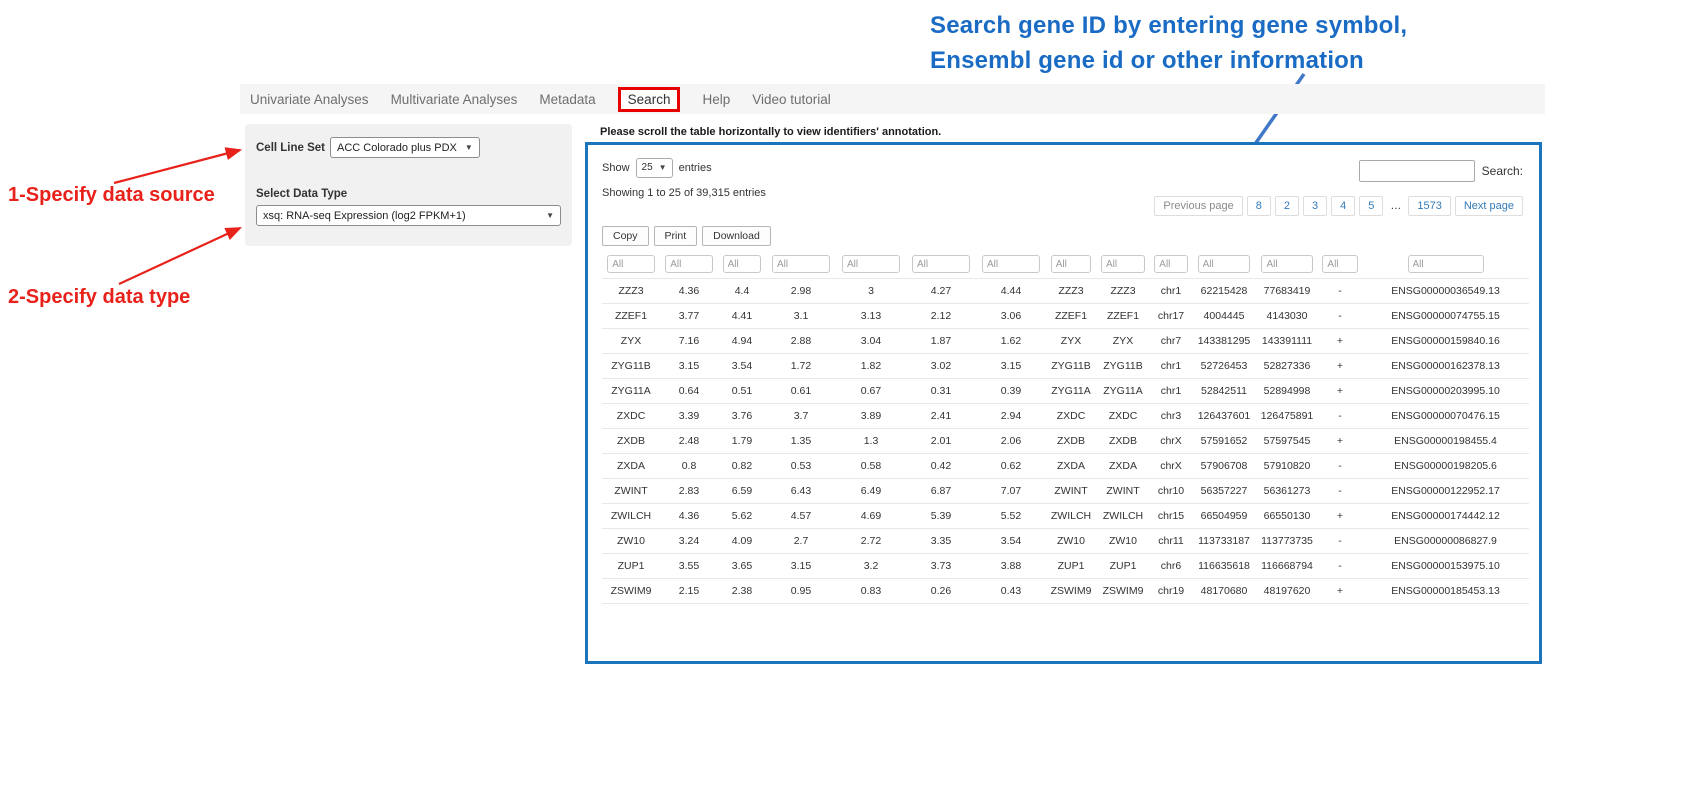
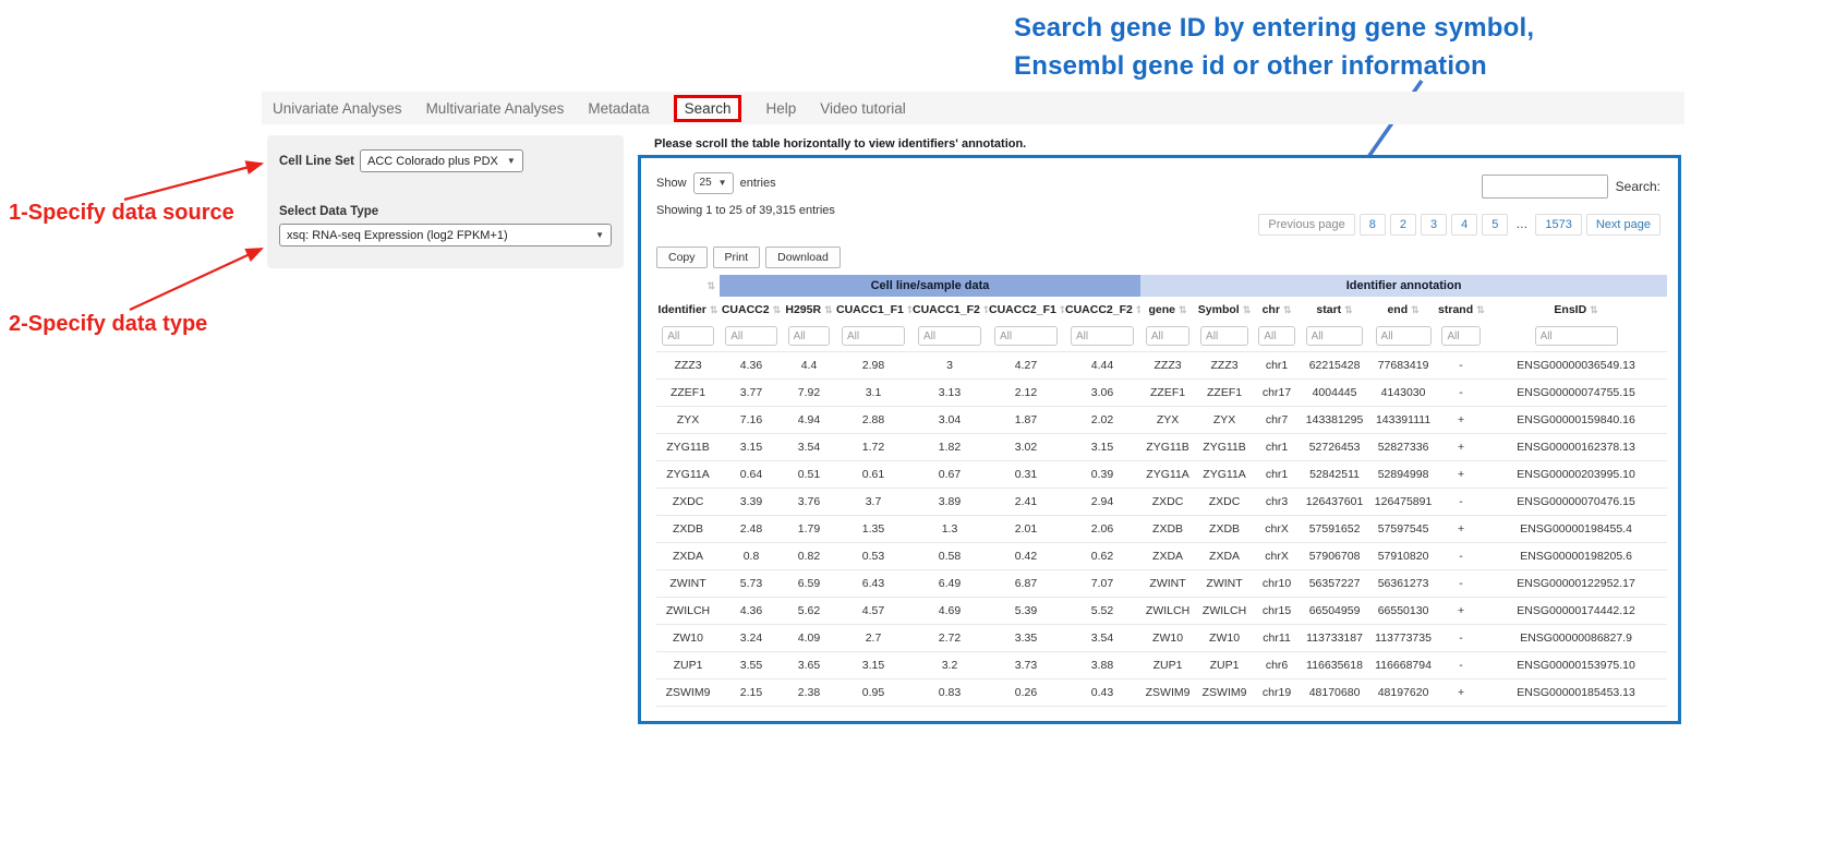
  Search gene ID by entering gene symbol,
  Ensembl gene id or other information
  1-Specify data source
  2-Specify data type
  Univariate Analyses
  Multivariate Analyses
  Metadata
  Search
  Help
  Video tutorial
  Cell Line Set
  ACC Colorado plus PDX
  ▼
  Select Data Type
  xsq: RNA-seq Expression (log2 FPKM+1)
  ▼
  Please scroll the table horizontally to view identifiers' annotation.
  Show
  25
  ▼
  entries
  Search:
  Showing 1 to 25 of 39,315 entries
  Previous page
  8
  2
  3
  4
  5
  …
  1573
  Next page
  Copy Print Download
+ ⇅	Cell line/sample data	Identifier annotation
+ Identifier ⇅	CUACC2 ⇅	H295R ⇅	CUACC1_F1 ⇅	CUACC1_F2 ⇅	CUACC2_F1 ⇅	CUACC2_F2 ⇅	gene ⇅	Symbol ⇅	chr ⇅	start ⇅	end ⇅	strand ⇅	EnsID ⇅
  All	All	All	All	All	All	All	All	All	All	All	All	All	All
  ZZZ3	4.36	4.4	2.98	3	4.27	4.44	ZZZ3	ZZZ3	chr1	62215428	77683419	-	ENSG00000036549.13
- ZZEF1	3.77	4.41	3.1	3.13	2.12	3.06	ZZEF1	ZZEF1	chr17	4004445	4143030	-	ENSG00000074755.15
+ ZZEF1	3.77	7.92	3.1	3.13	2.12	3.06	ZZEF1	ZZEF1	chr17	4004445	4143030	-	ENSG00000074755.15
- ZYX	7.16	4.94	2.88	3.04	1.87	1.62	ZYX	ZYX	chr7	143381295	143391111	+	ENSG00000159840.16
+ ZYX	7.16	4.94	2.88	3.04	1.87	2.02	ZYX	ZYX	chr7	143381295	143391111	+	ENSG00000159840.16
  ZYG11B	3.15	3.54	1.72	1.82	3.02	3.15	ZYG11B	ZYG11B	chr1	52726453	52827336	+	ENSG00000162378.13
  ZYG11A	0.64	0.51	0.61	0.67	0.31	0.39	ZYG11A	ZYG11A	chr1	52842511	52894998	+	ENSG00000203995.10
  ZXDC	3.39	3.76	3.7	3.89	2.41	2.94	ZXDC	ZXDC	chr3	126437601	126475891	-	ENSG00000070476.15
  ZXDB	2.48	1.79	1.35	1.3	2.01	2.06	ZXDB	ZXDB	chrX	57591652	57597545	+	ENSG00000198455.4
  ZXDA	0.8	0.82	0.53	0.58	0.42	0.62	ZXDA	ZXDA	chrX	57906708	57910820	-	ENSG00000198205.6
- ZWINT	2.83	6.59	6.43	6.49	6.87	7.07	ZWINT	ZWINT	chr10	56357227	56361273	-	ENSG00000122952.17
+ ZWINT	5.73	6.59	6.43	6.49	6.87	7.07	ZWINT	ZWINT	chr10	56357227	56361273	-	ENSG00000122952.17
  ZWILCH	4.36	5.62	4.57	4.69	5.39	5.52	ZWILCH	ZWILCH	chr15	66504959	66550130	+	ENSG00000174442.12
  ZW10	3.24	4.09	2.7	2.72	3.35	3.54	ZW10	ZW10	chr11	113733187	113773735	-	ENSG00000086827.9
  ZUP1	3.55	3.65	3.15	3.2	3.73	3.88	ZUP1	ZUP1	chr6	116635618	116668794	-	ENSG00000153975.10
  ZSWIM9	2.15	2.38	0.95	0.83	0.26	0.43	ZSWIM9	ZSWIM9	chr19	48170680	48197620	+	ENSG00000185453.13
